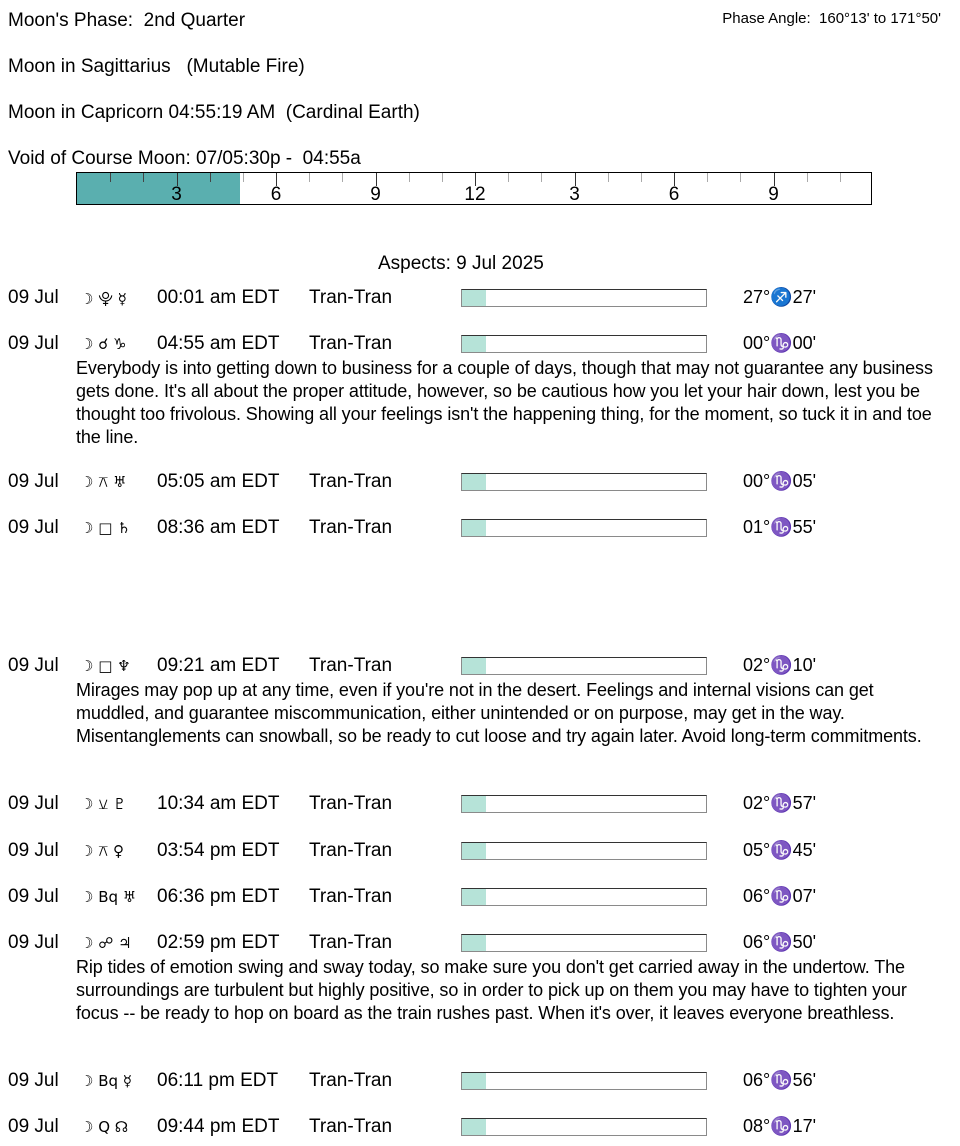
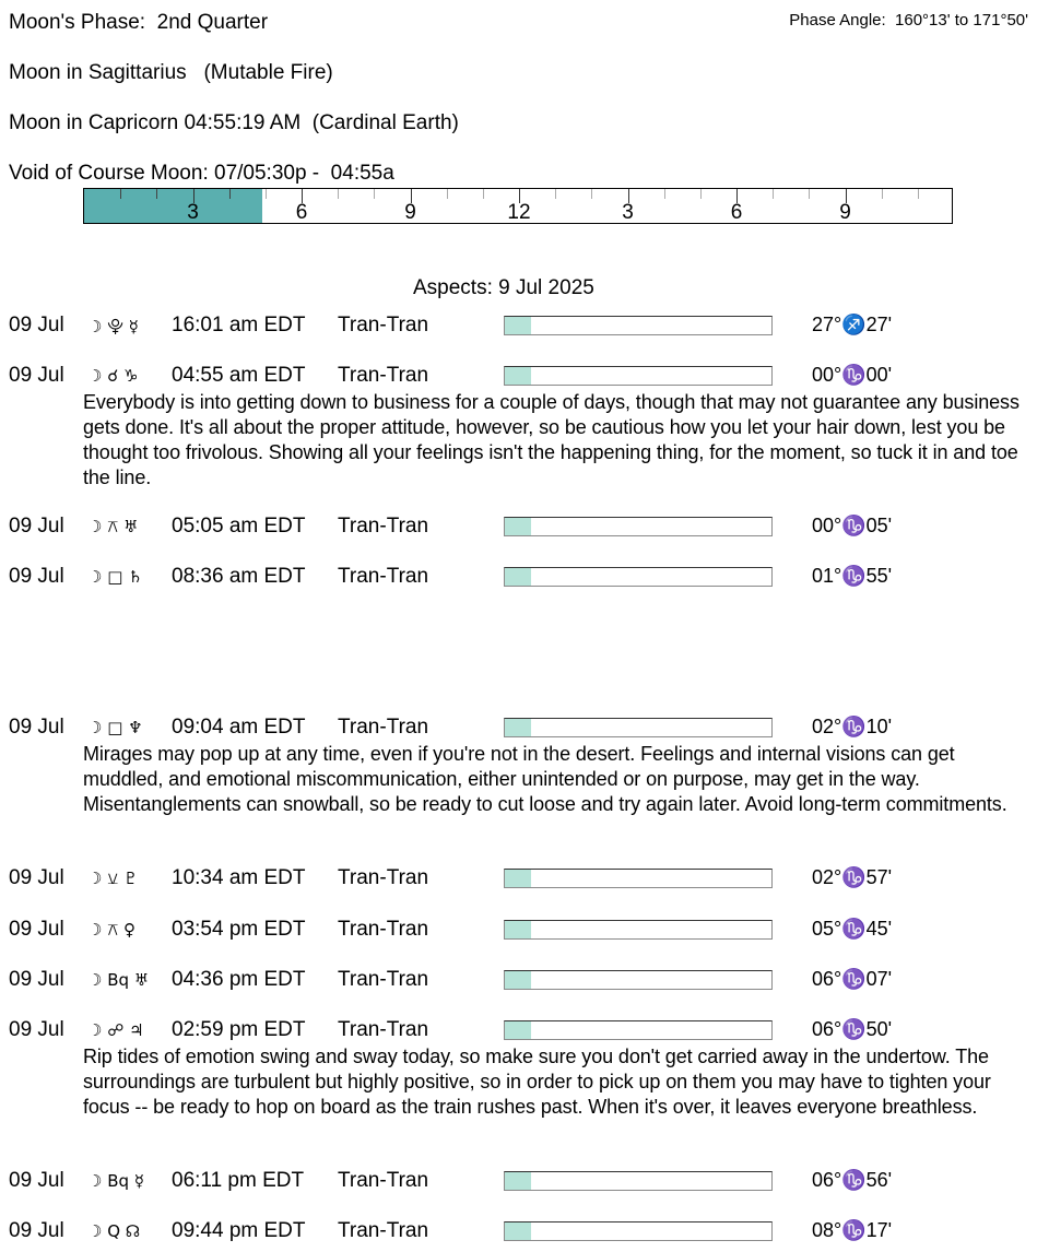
  Moon's Phase: 2nd Quarter
  Phase Angle: 160°13' to 171°50'
  Moon in Sagittarius (Mutable Fire)
  Moon in Capricorn 04:55:19 AM (Cardinal Earth)
  Void of Course Moon: 07/05:30p - 04:55a
  3
  6
  9
  12
  3
  6
  9
  Aspects: 9 Jul 2025
  09 Jul
  ☽ ⯓ ☿
- 00:01 am EDT
+ 16:01 am EDT
  Tran-Tran
  27°♐27'
  09 Jul
  ☽ ☌ ♑
  04:55 am EDT
  Tran-Tran
  00°♑00'
  Everybody is into getting down to business for a couple of days, though that may not guarantee any business gets done. It's all about the proper attitude, however, so be cautious how you let your hair down, lest you be thought too frivolous. Showing all your feelings isn't the happening thing, for the moment, so tuck it in and toe the line.
  09 Jul
  ☽ ⚻ ♅
  05:05 am EDT
  Tran-Tran
  00°♑05'
  09 Jul
  ☽ □ ♄
  08:36 am EDT
  Tran-Tran
  01°♑55'
  09 Jul
  ☽ □ ♆
- 09:21 am EDT
+ 09:04 am EDT
  Tran-Tran
  02°♑10'
- Mirages may pop up at any time, even if you're not in the desert. Feelings and internal visions can get muddled, and guarantee miscommunication, either unintended or on purpose, may get in the way. Misentanglements can snowball, so be ready to cut loose and try again later. Avoid long-term commitments.
+ Mirages may pop up at any time, even if you're not in the desert. Feelings and internal visions can get muddled, and emotional miscommunication, either unintended or on purpose, may get in the way. Misentanglements can snowball, so be ready to cut loose and try again later. Avoid long-term commitments.
  09 Jul
  ☽ ⚺ ♇
  10:34 am EDT
  Tran-Tran
  02°♑57'
  09 Jul
  ☽ ⚻ ♀
  03:54 pm EDT
  Tran-Tran
  05°♑45'
  09 Jul
  ☽ Bq ♅
- 06:36 pm EDT
+ 04:36 pm EDT
  Tran-Tran
  06°♑07'
  09 Jul
  ☽ ☍ ♃
  02:59 pm EDT
  Tran-Tran
  06°♑50'
  Rip tides of emotion swing and sway today, so make sure you don't get carried away in the undertow. The surroundings are turbulent but highly positive, so in order to pick up on them you may have to tighten your focus -- be ready to hop on board as the train rushes past. When it's over, it leaves everyone breathless.
  09 Jul
  ☽ Bq ☿
  06:11 pm EDT
  Tran-Tran
  06°♑56'
  09 Jul
  ☽ Q ☊
  09:44 pm EDT
  Tran-Tran
  08°♑17'
